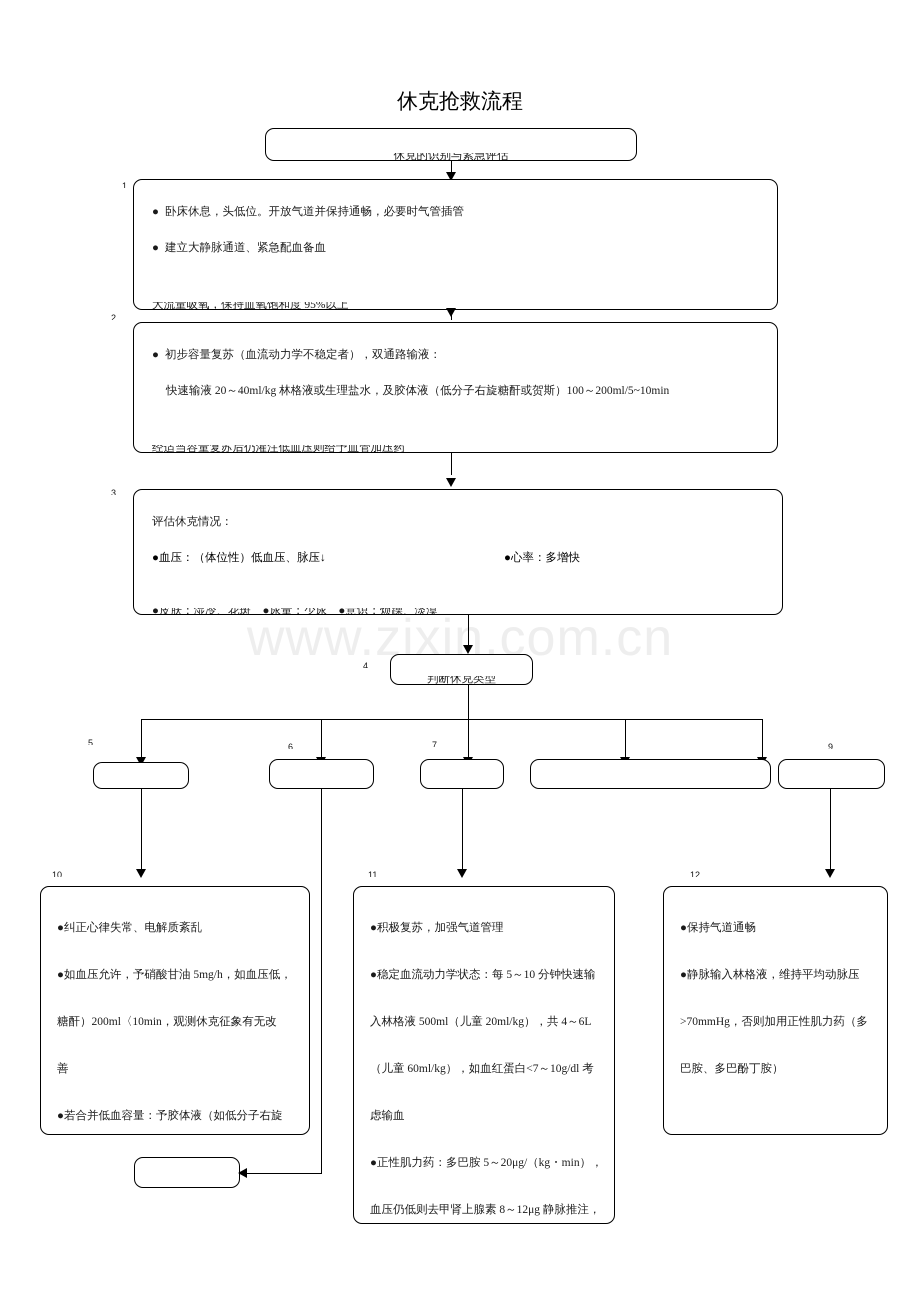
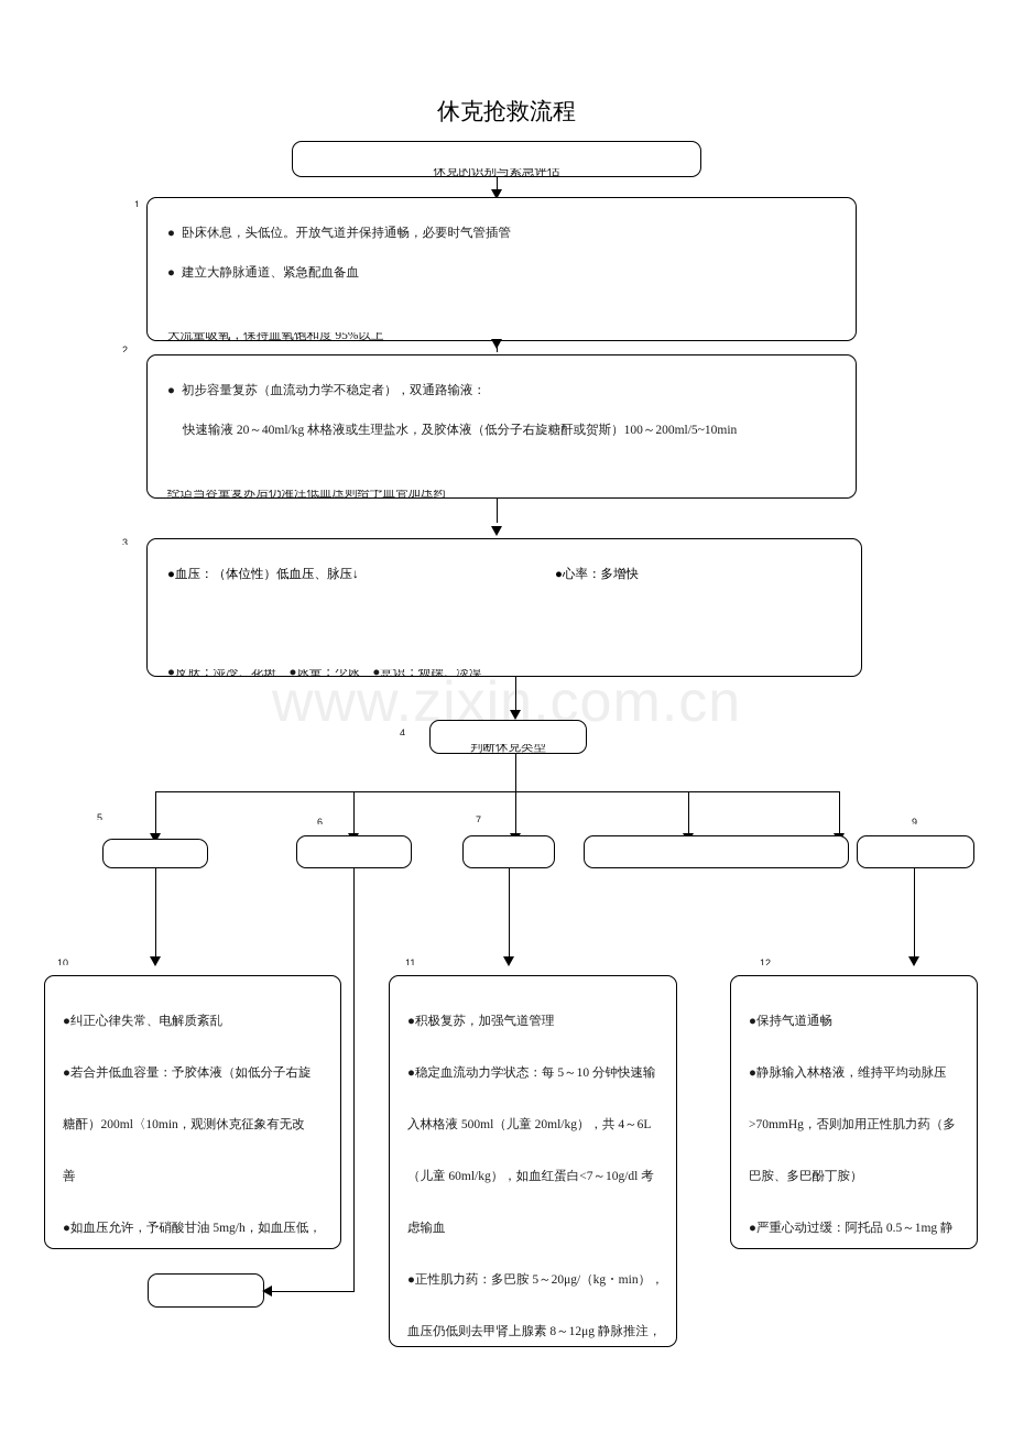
  www.zixin.com.cn
  休克抢救流程
  休克的识别与紧急评估
  1
  ● 卧床休息，头低位。开放气道并保持通畅，必要时气管插管
  ● 建立大静脉通道、紧急配血备血
  大流量吸氧，保持血氧饱和度 95%以上
  2
  ● 初步容量复苏（血流动力学不稳定者），双通路输液：
  快速输液 20～40ml/kg 林格液或生理盐水，及胶体液（低分子右旋糖酐或贺斯）100～200ml/5~10min
  经适当容量复苏后仍灌注低血压则给予血管加压药
  3
- 评估休克情况：
  ●血压：（体位性）低血压、脉压↓
  ●心率：多增快
  ●皮肤：湿冷、花斑 ●尿量：少尿 ●意识：烦躁、淡漠
  4
  判断休克类型
  5
  6
  7
  9
  10
  ●纠正心律失常、电解质紊乱
- ●如血压允许，予硝酸甘油 5mg/h，如血压低，
+ ●若合并低血容量：予胶体液（如低分子右旋
  糖酐）200ml〈10min，观测休克征象有无改
  善
- ●若合并低血容量：予胶体液（如低分子右旋
+ ●如血压允许，予硝酸甘油 5mg/h，如血压低，
  11
  ●积极复苏，加强气道管理
  ●稳定血流动力学状态：每 5～10 分钟快速输
  入林格液 500ml（儿童 20ml/kg），共 4～6L
  （儿童 60ml/kg），如血红蛋白<7～10g/dl 考
  虑输血
  ●正性肌力药：多巴胺 5～20μg/（kg・min），
  血压仍低则去甲肾上腺素 8～12μg 静脉推注，
  12
  ●保持气道通畅
  ●静脉输入林格液，维持平均动脉压
  >70mmHg，否则加用正性肌力药（多
  巴胺、多巴酚丁胺）
+ ●严重心动过缓：阿托品 0.5～1mg 静
